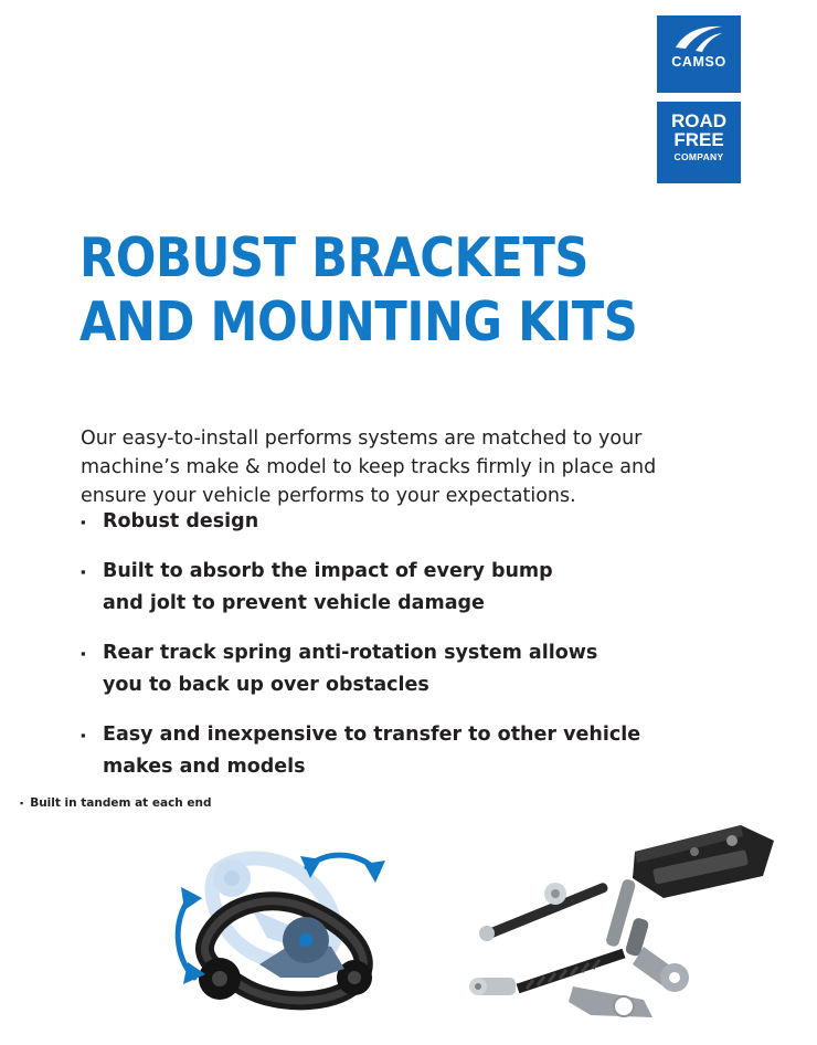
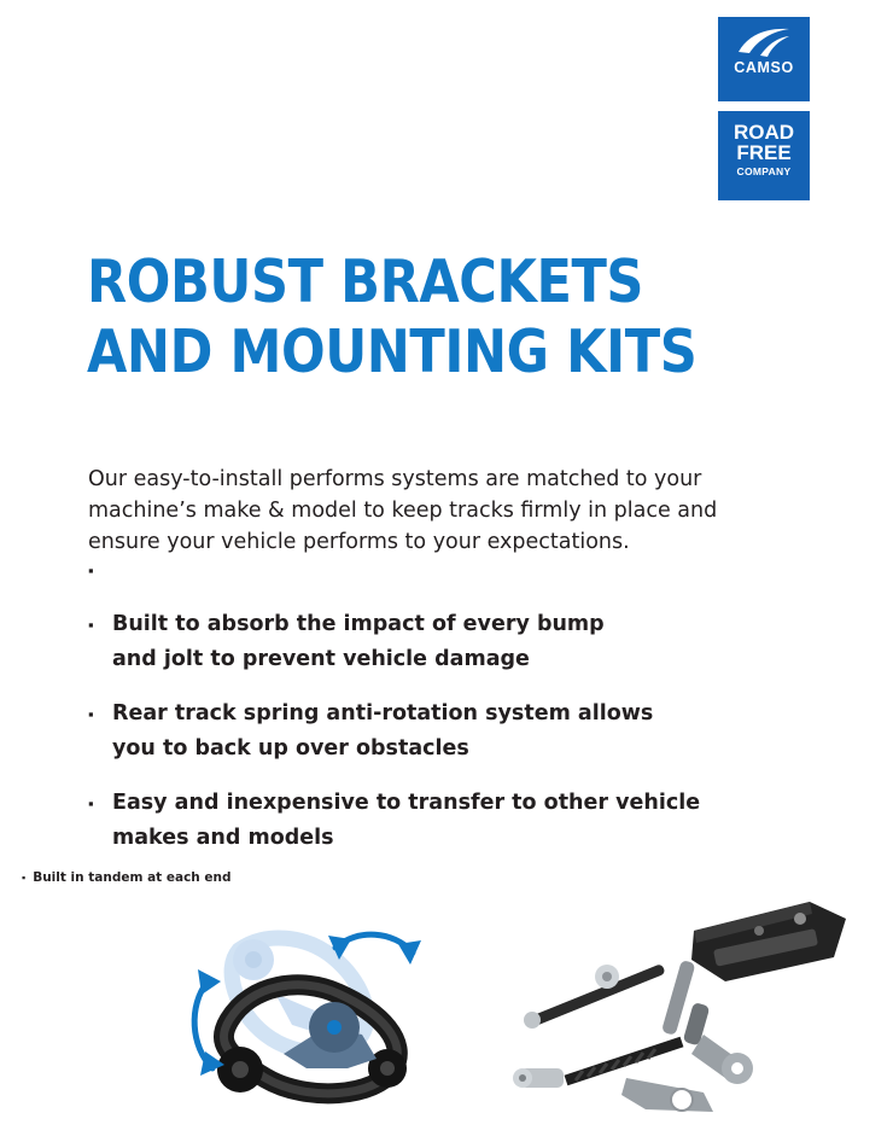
  CAMSO
  ROAD
  FREE
  COMPANY
  ROBUST BRACKETS
  AND MOUNTING KITS
  Our easy-to-install performs systems are matched to your machine’s make & model to keep tracks firmly in place and ensure your vehicle performs to your expectations.
  ▪
- Robust design
  ▪
  Built to absorb the impact of every bump
  and jolt to prevent vehicle damage
  ▪
  Rear track spring anti-rotation system allows
  you to back up over obstacles
  ▪
  Easy and inexpensive to transfer to other vehicle
  makes and models
  ▪
  Built in tandem at each end
